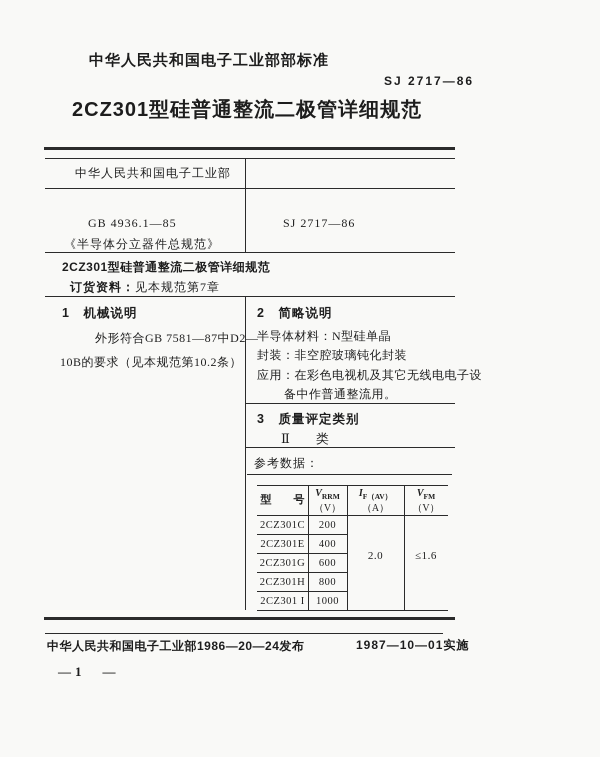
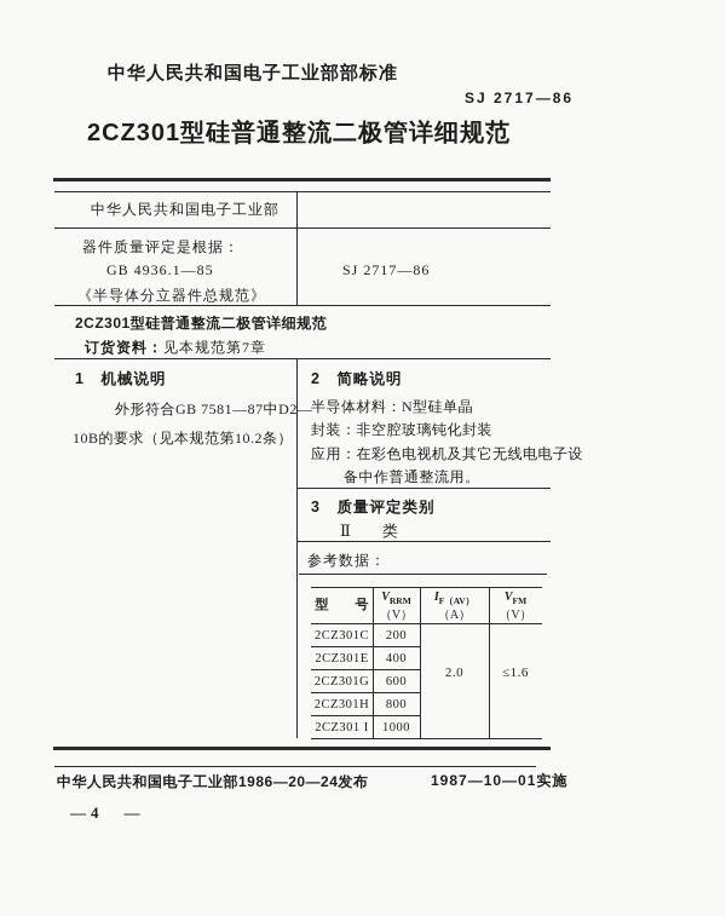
  中华人民共和国电子工业部部标准
  SJ 2717—86
  2CZ301型硅普通整流二极管详细规范
  中华人民共和国电子工业部
+ 器件质量评定是根据：
  GB 4936.1—85
  《半导体分立器件总规范》
  SJ 2717—86
  2CZ301型硅普通整流二极管详细规范
  订货资料：见本规范第7章
  1 机械说明
  外形符合GB 7581—87中D2—
  10B的要求（见本规范第10.2条）
  2 简略说明
  半导体材料：N型硅单晶
  封装：非空腔玻璃钝化封装
  应用：在彩色电视机及其它无线电电子设
  备中作普通整流用。
  3 质量评定类别
  Ⅱ 类
  参考数据：
  型 号
  VRRM
  （V）
  IF（AV）
  （A）
  VFM
  （V）
  2CZ301C
  200
  2CZ301E
  400
  2CZ301G
  600
  2CZ301H
  800
  2CZ301 I
  1000
  2.0
  ≤1.6
  中华人民共和国电子工业部1986—20—24发布
  1987—10—01实施
- —1 —
+ —4 —
